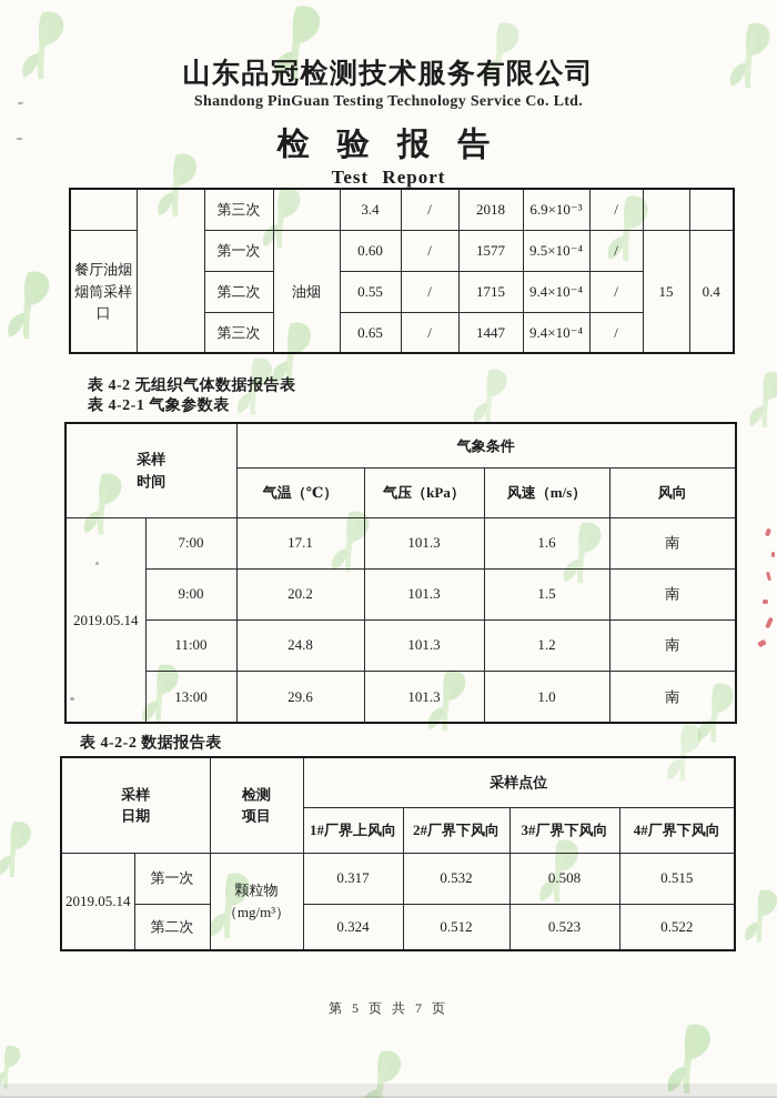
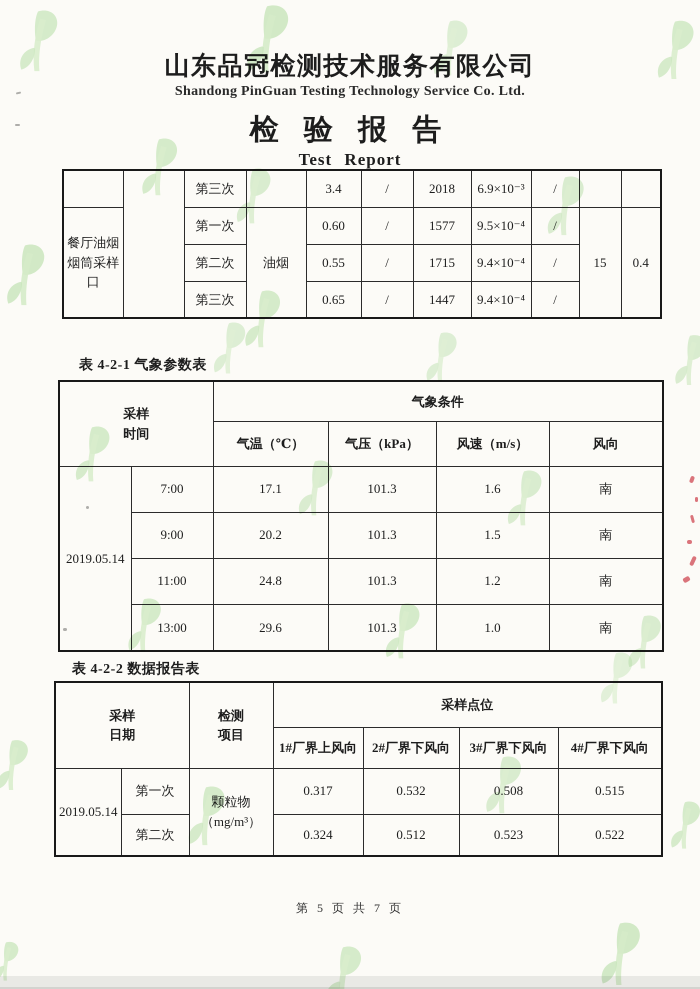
  山东品冠检测技术服务有限公司
  Shandong PinGuan Testing Technology Service Co. Ltd.
  检 验 报 告
  Test Report
  		第三次		3.4	/	2018	6.9×10⁻³	/
  餐厅油烟烟筒采样口	第一次	油烟	0.60	/	1577	9.5×10⁻⁴	/	15	0.4
  第二次	0.55	/	1715	9.4×10⁻⁴	/
  第三次	0.65	/	1447	9.4×10⁻⁴	/
- 表 4-2 无组织气体数据报告表
  表 4-2-1 气象参数表
  采样 时间	气象条件
  气温（℃）	气压（kPa）	风速（m/s）	风向
  2019.05.14	7:00	17.1	101.3	1.6	南
  9:00	20.2	101.3	1.5	南
  11:00	24.8	101.3	1.2	南
  13:00	29.6	101.3	1.0	南
  表 4-2-2 数据报告表
  采样 日期	检测 项目	采样点位
  1#厂界上风向	2#厂界下风向	3#厂界下风向	4#厂界下风向
  2019.05.14	第一次	颗粒物 （mg/m³）	0.317	0.532	0.508	0.515
  第二次	0.324	0.512	0.523	0.522
  第 5 页 共 7 页
